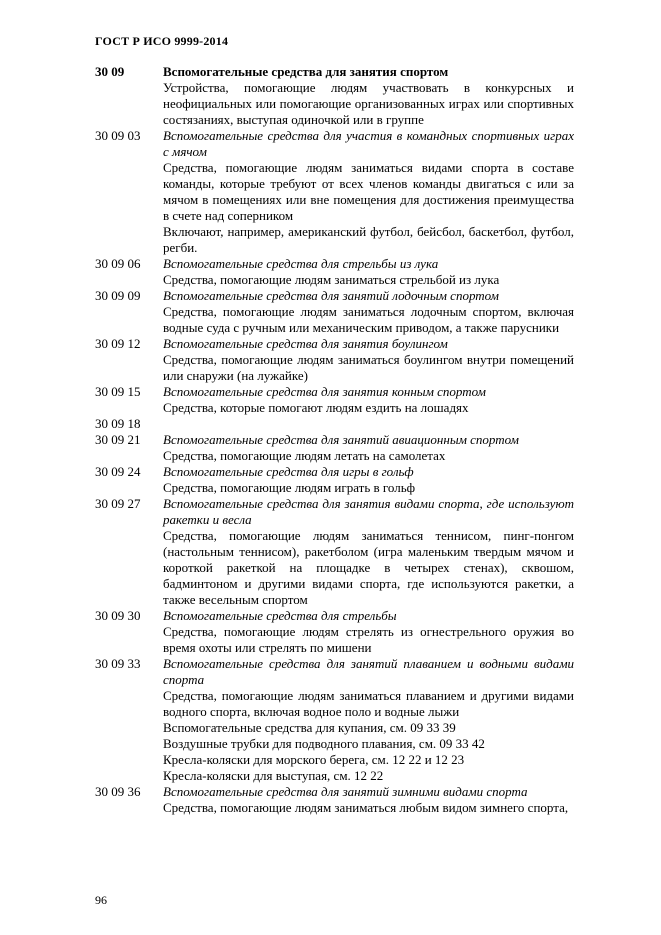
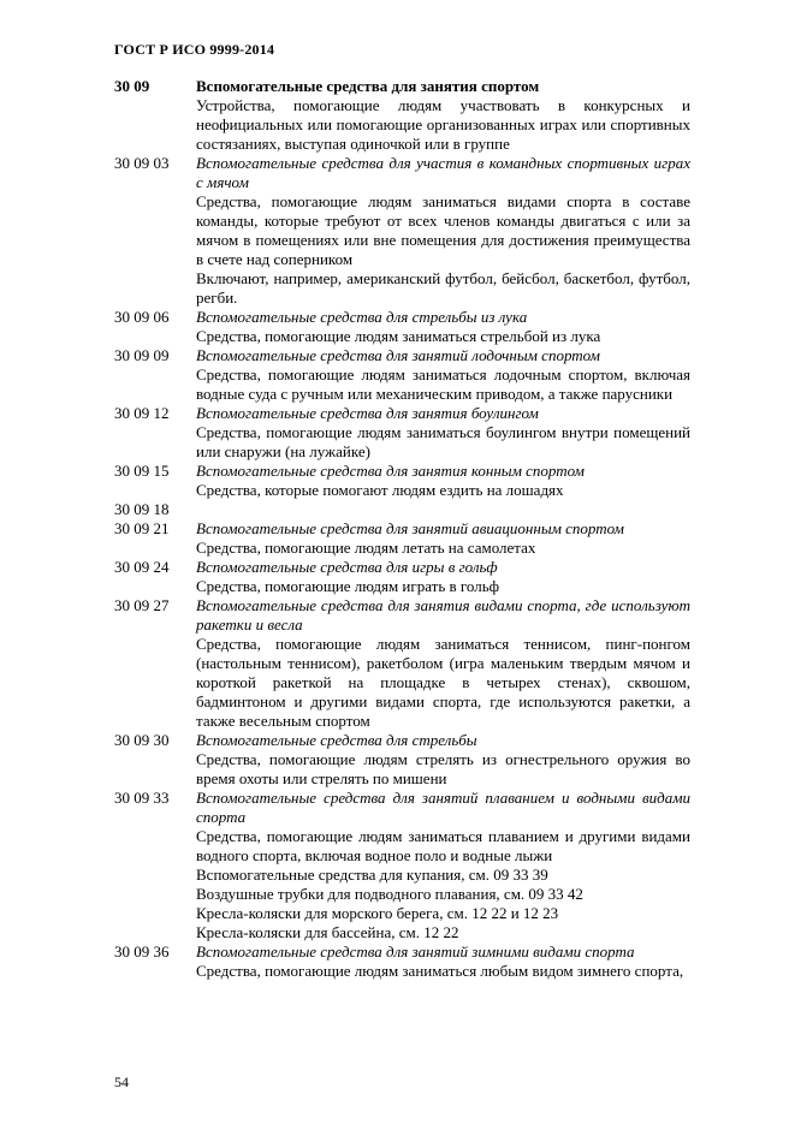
  ГОСТ Р ИСО 9999-2014
  30 09
  Вспомогательные средства для занятия спортом
  Устройства, помогающие людям участвовать в конкурсных и неофициальных или помогающие организованных играх или спортивных состязаниях, выступая одиночкой или в группе
  30 09 03
  Вспомогательные средства для участия в командных спортивных играх с мячом
  Средства, помогающие людям заниматься видами спорта в составе команды, которые требуют от всех членов команды двигаться с или за мячом в помещениях или вне помещения для достижения преимущества в счете над соперником
  Включают, например, американский футбол, бейсбол, баскетбол, футбол, регби.
  30 09 06
  Вспомогательные средства для стрельбы из лука
  Средства, помогающие людям заниматься стрельбой из лука
  30 09 09
  Вспомогательные средства для занятий лодочным спортом
  Средства, помогающие людям заниматься лодочным спортом, включая водные суда с ручным или механическим приводом, а также парусники
  30 09 12
  Вспомогательные средства для занятия боулингом
  Средства, помогающие людям заниматься боулингом внутри помещений или снаружи (на лужайке)
  30 09 15
  Вспомогательные средства для занятия конным спортом
  Средства, которые помогают людям ездить на лошадях
  30 09 18
  30 09 21
  Вспомогательные средства для занятий авиационным спортом
  Средства, помогающие людям летать на самолетах
  30 09 24
  Вспомогательные средства для игры в гольф
  Средства, помогающие людям играть в гольф
  30 09 27
  Вспомогательные средства для занятия видами спорта, где используют ракетки и весла
  Средства, помогающие людям заниматься теннисом, пинг-понгом (настольным теннисом), ракетболом (игра маленьким твердым мячом и короткой ракеткой на площадке в четырех стенах), сквошом, бадминтоном и другими видами спорта, где используются ракетки, а также весельным спортом
  30 09 30
  Вспомогательные средства для стрельбы
  Средства, помогающие людям стрелять из огнестрельного оружия во время охоты или стрелять по мишени
  30 09 33
  Вспомогательные средства для занятий плаванием и водными видами спорта
  Средства, помогающие людям заниматься плаванием и другими видами водного спорта, включая водное поло и водные лыжи
  Вспомогательные средства для купания, см. 09 33 39
  Воздушные трубки для подводного плавания, см. 09 33 42
  Кресла-коляски для морского берега, см. 12 22 и 12 23
- Кресла-коляски для выступая, см. 12 22
+ Кресла-коляски для бассейна, см. 12 22
  30 09 36
  Вспомогательные средства для занятий зимними видами спорта
  Средства, помогающие людям заниматься любым видом зимнего спорта,
- 96
+ 54
